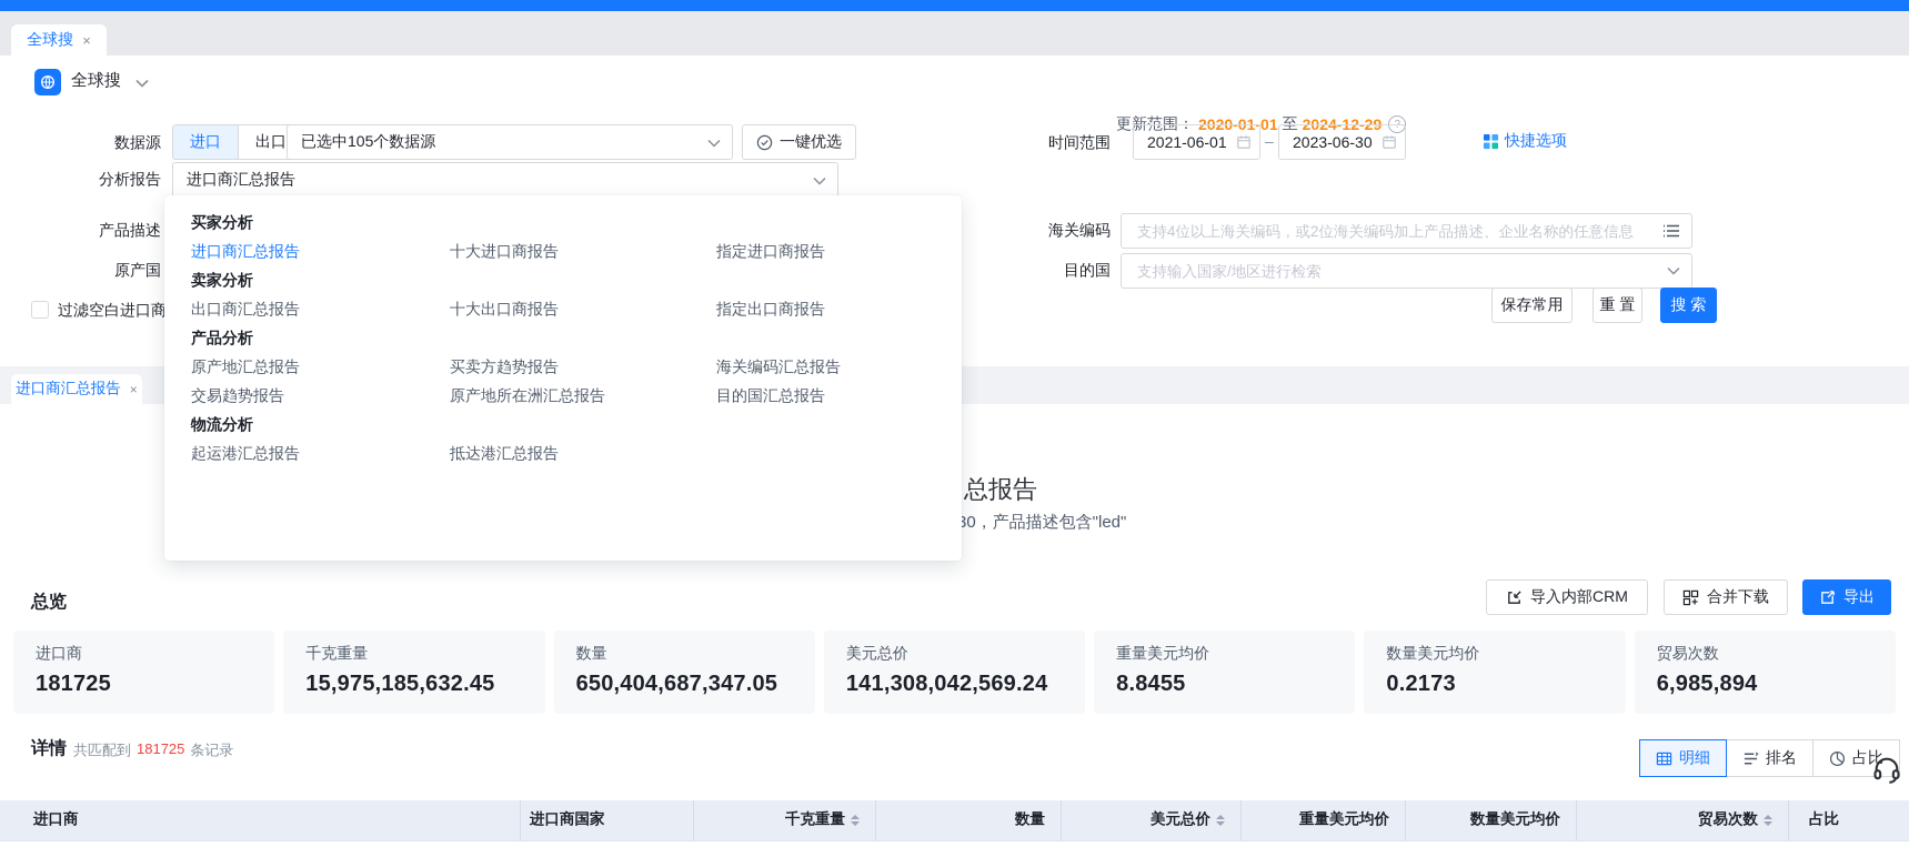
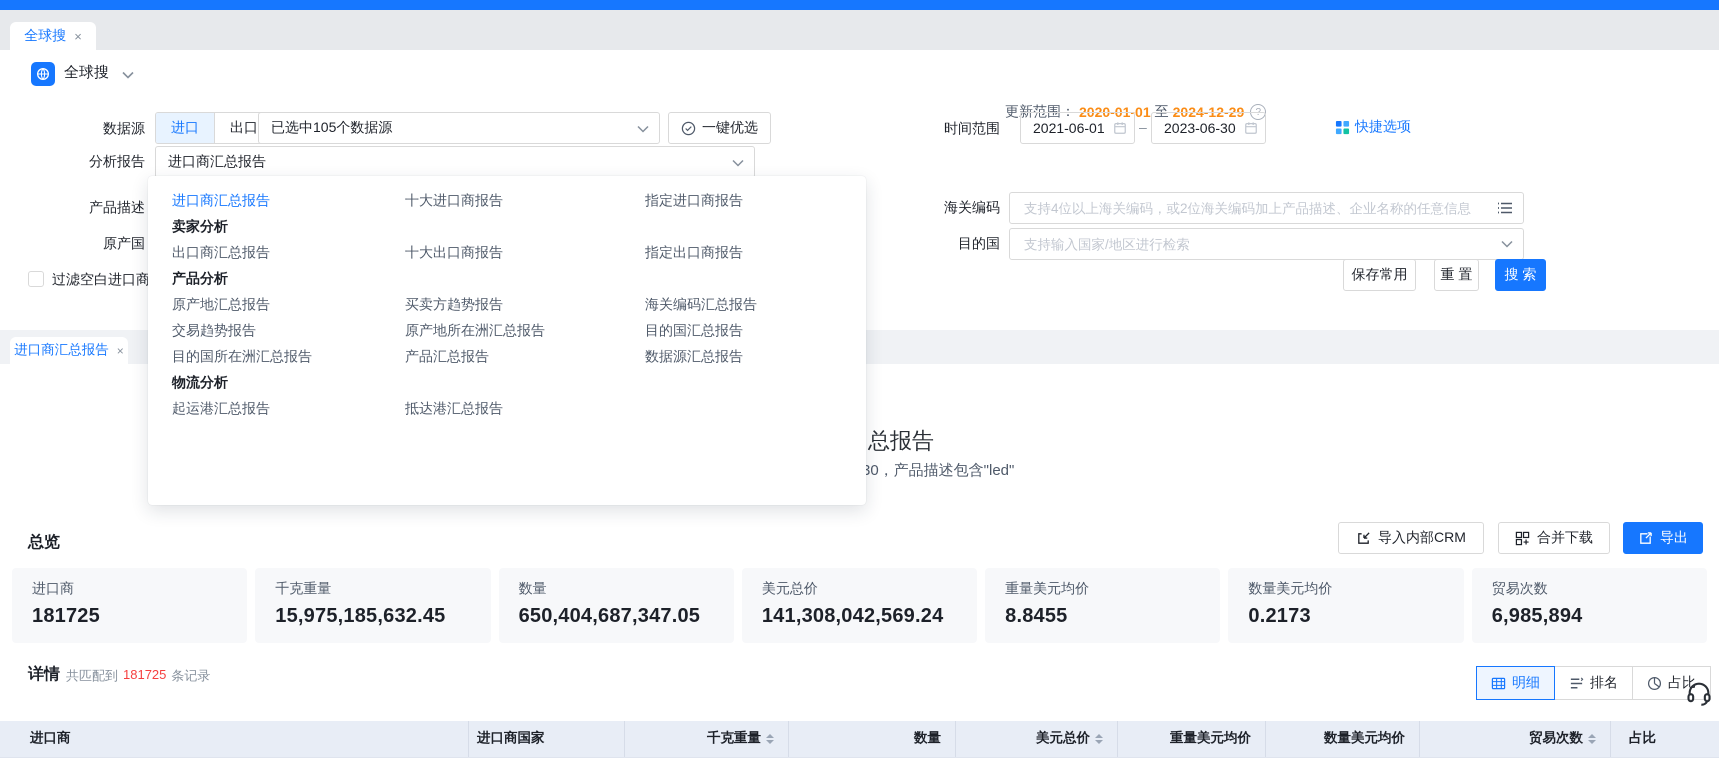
  全球搜
  ×
  全球搜
  更新范围：
  2020-01-01
  至
  2024-12-29
  ?
  数据源
  进口
  出口
  已选中105个数据源
  一键优选
  时间范围
  2021-06-01
  –
  2023-06-30
  快捷选项
  分析报告
  进口商汇总报告
  产品描述
  海关编码
  支持4位以上海关编码，或2位海关编码加上产品描述、企业名称的任意信息
  原产国
  目的国
  支持输入国家/地区进行检索
  过滤空白进口商
  保存常用
  重 置
  搜 索
- 买家分析
  进口商汇总报告
  十大进口商报告
  指定进口商报告
  卖家分析
  出口商汇总报告
  十大出口商报告
  指定出口商报告
  产品分析
  原产地汇总报告
  买卖方趋势报告
  海关编码汇总报告
  交易趋势报告
  原产地所在洲汇总报告
  目的国汇总报告
+ 目的国所在洲汇总报告
+ 产品汇总报告
+ 数据源汇总报告
  物流分析
  起运港汇总报告
  抵达港汇总报告
  进口商汇总报告
  ×
  总报告
  30，产品描述包含"led"
  总览
  导入内部CRM
  合并下载
  导出
  进口商
  181725
  千克重量
  15,975,185,632.45
  数量
  650,404,687,347.05
  美元总价
  141,308,042,569.24
  重量美元均价
  8.8455
  数量美元均价
  0.2173
  贸易次数
  6,985,894
  详情
  共匹配到
  181725
  条记录
  明细
  排名
  占比
  进口商
  进口商国家
  千克重量
  数量
  美元总价
  重量美元均价
  数量美元均价
  贸易次数
  占比
